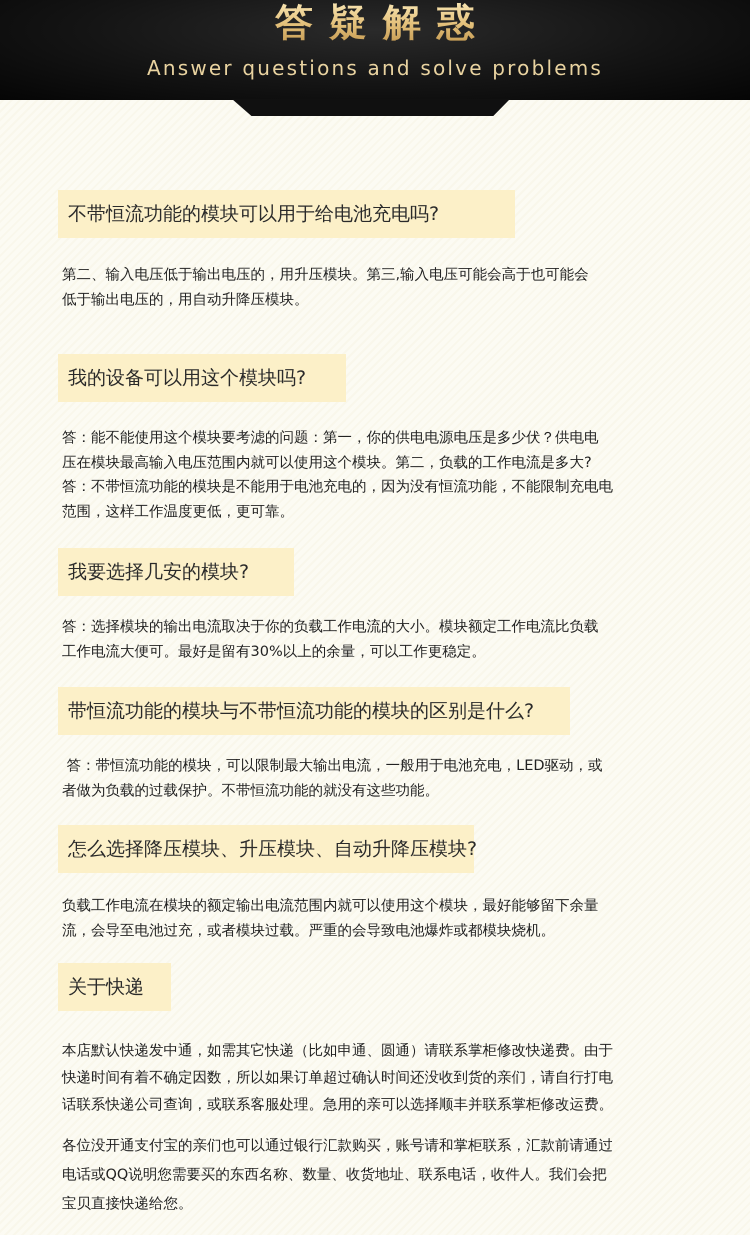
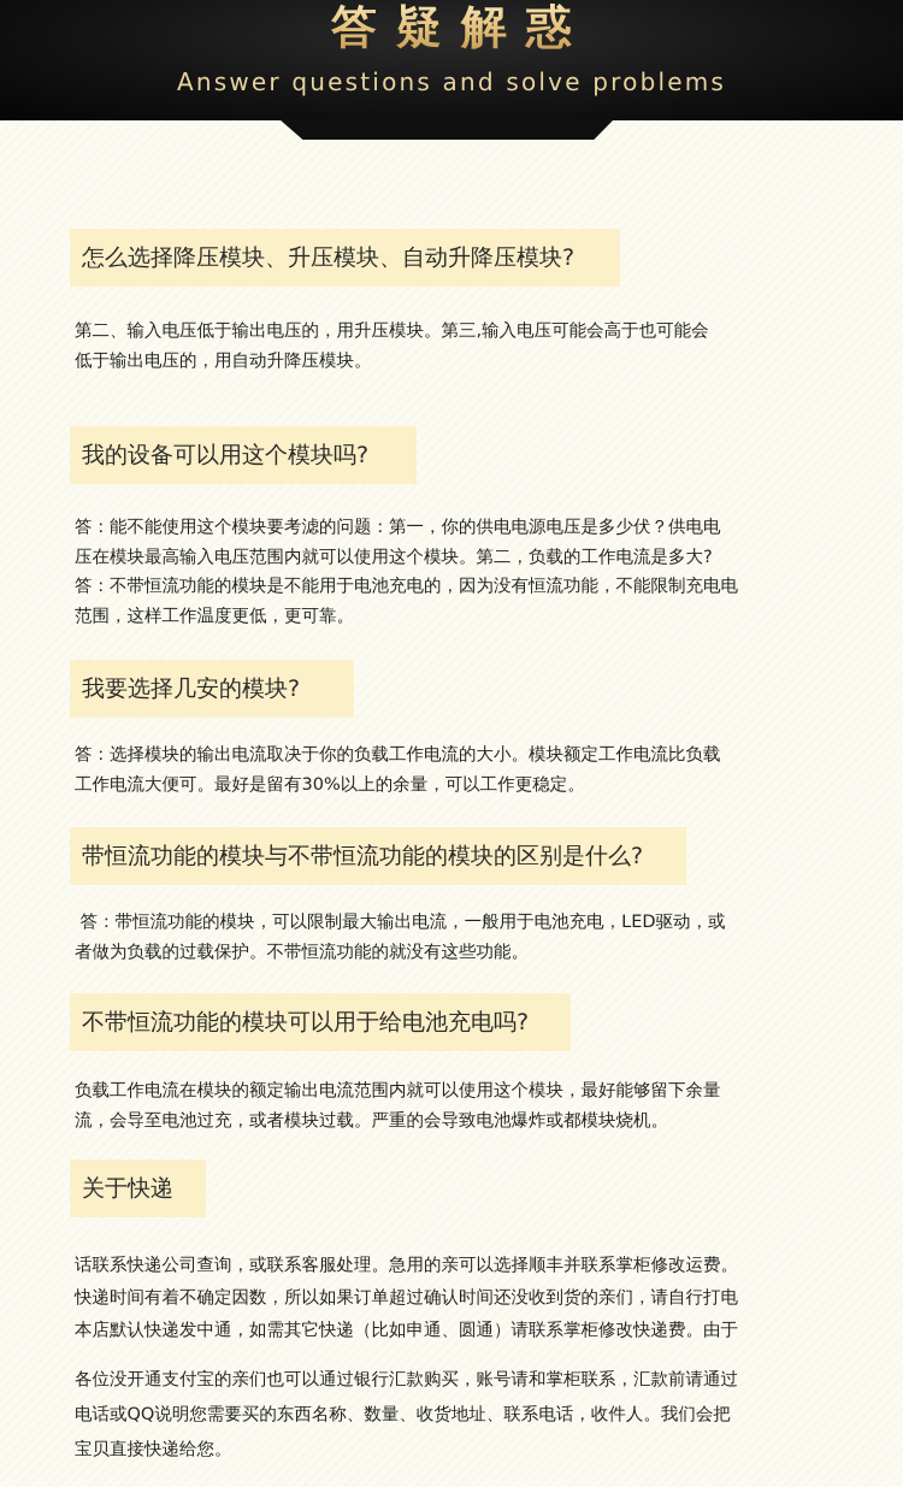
  答疑解惑
  Answer questions and solve problems
- 不带恒流功能的模块可以用于给电池充电吗?
+ 怎么选择降压模块、升压模块、自动升降压模块?
  第二、输入电压低于输出电压的，用升压模块。第三,输入电压可能会高于也可能会
  低于输出电压的，用自动升降压模块。
  我的设备可以用这个模块吗?
  答：能不能使用这个模块要考滤的问题：第一，你的供电电源电压是多少伏？供电电
  压在模块最高输入电压范围内就可以使用这个模块。第二，负载的工作电流是多大?
  答：不带恒流功能的模块是不能用于电池充电的，因为没有恒流功能，不能限制充电电
  范围，这样工作温度更低，更可靠。
  我要选择几安的模块?
  答：选择模块的输出电流取决于你的负载工作电流的大小。模块额定工作电流比负载
  工作电流大便可。最好是留有30%以上的余量，可以工作更稳定。
  带恒流功能的模块与不带恒流功能的模块的区别是什么?
  答：带恒流功能的模块，可以限制最大输出电流，一般用于电池充电，LED驱动，或
  者做为负载的过载保护。不带恒流功能的就没有这些功能。
- 怎么选择降压模块、升压模块、自动升降压模块?
+ 不带恒流功能的模块可以用于给电池充电吗?
  负载工作电流在模块的额定输出电流范围内就可以使用这个模块，最好能够留下余量
  流，会导至电池过充，或者模块过载。严重的会导致电池爆炸或都模块烧机。
  关于快递
- 本店默认快递发中通，如需其它快递（比如申通、圆通）请联系掌柜修改快递费。由于
+ 话联系快递公司查询，或联系客服处理。急用的亲可以选择顺丰并联系掌柜修改运费。
  快递时间有着不确定因数，所以如果订单超过确认时间还没收到货的亲们，请自行打电
- 话联系快递公司查询，或联系客服处理。急用的亲可以选择顺丰并联系掌柜修改运费。
+ 本店默认快递发中通，如需其它快递（比如申通、圆通）请联系掌柜修改快递费。由于
  各位没开通支付宝的亲们也可以通过银行汇款购买，账号请和掌柜联系，汇款前请通过
  电话或QQ说明您需要买的东西名称、数量、收货地址、联系电话，收件人。我们会把
  宝贝直接快递给您。
